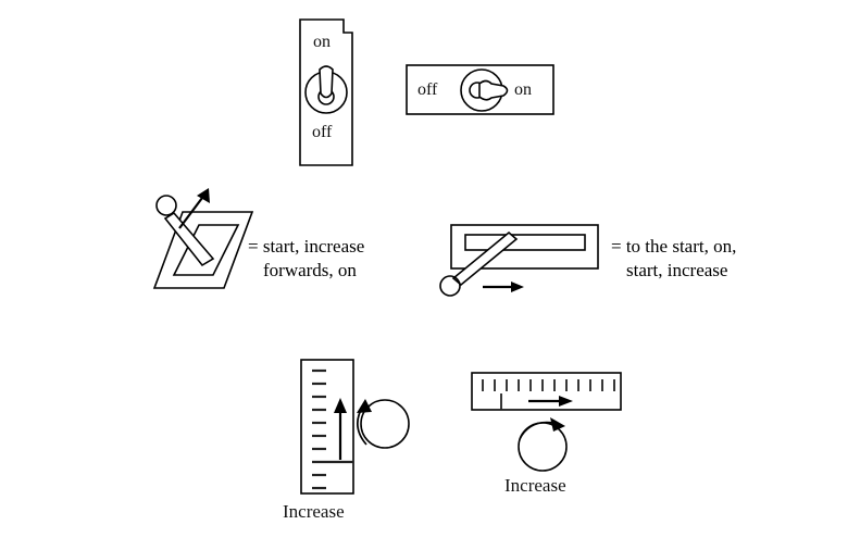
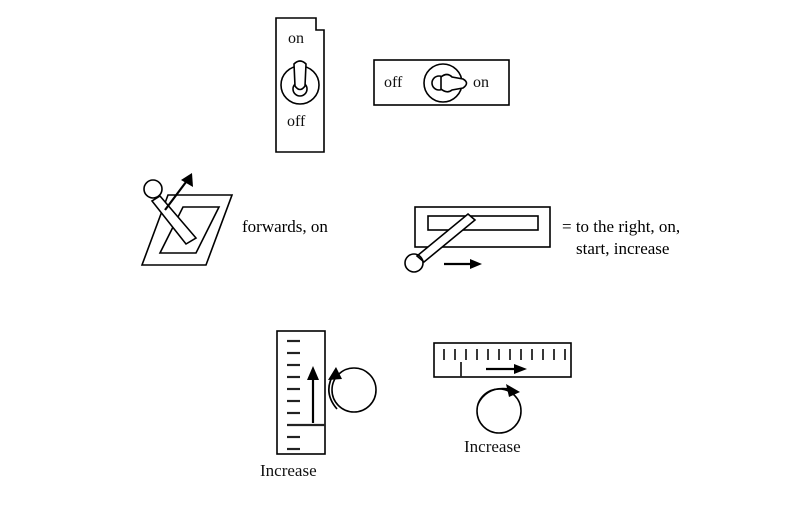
  on
  off
  off
  on
- = start, increase
  forwards, on
- = to the start, on,
+ = to the right, on,
  start, increase
  Increase
  Increase
